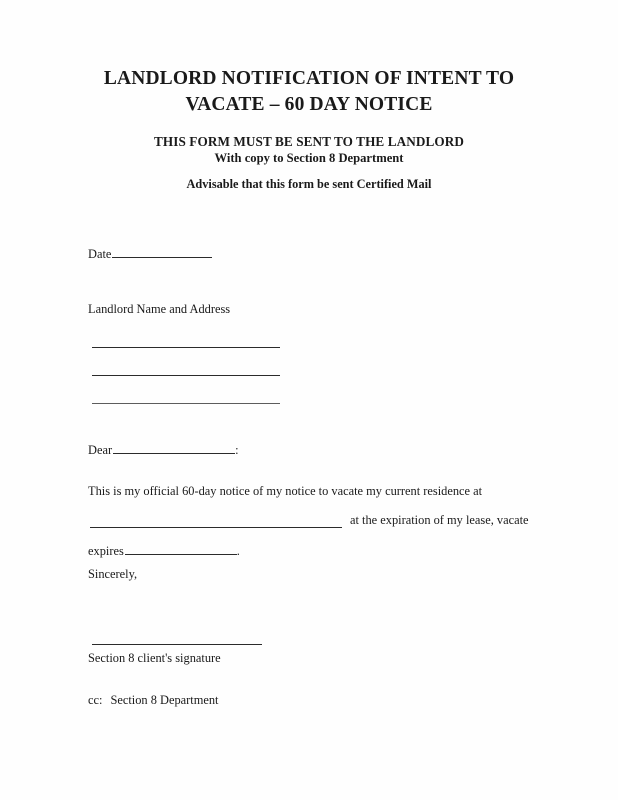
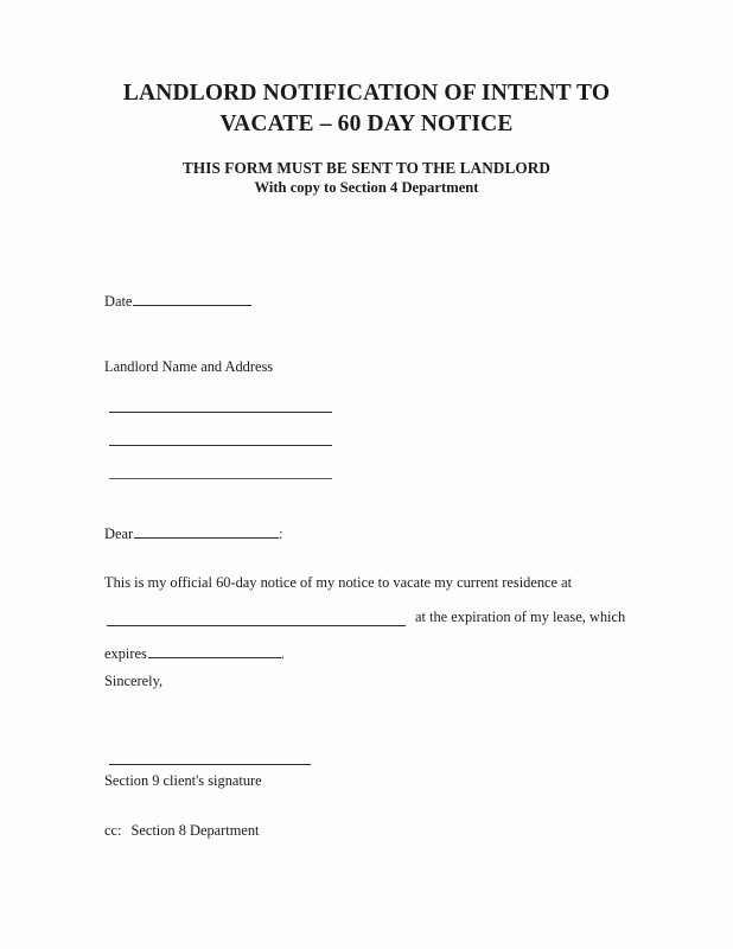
  LANDLORD NOTIFICATION OF INTENT TO
  VACATE – 60 DAY NOTICE
  THIS FORM MUST BE SENT TO THE LANDLORD
- With copy to Section 8 Department
+ With copy to Section 4 Department
- Advisable that this form be sent Certified Mail
  Date
  Landlord Name and Address
  Dear :
  This is my official 60-day notice of my notice to vacate my current residence at
- at the expiration of my lease, vacate
+ at the expiration of my lease, which
  expires .
  Sincerely,
- Section 8 client's signature
+ Section 9 client's signature
  cc: Section 8 Department
